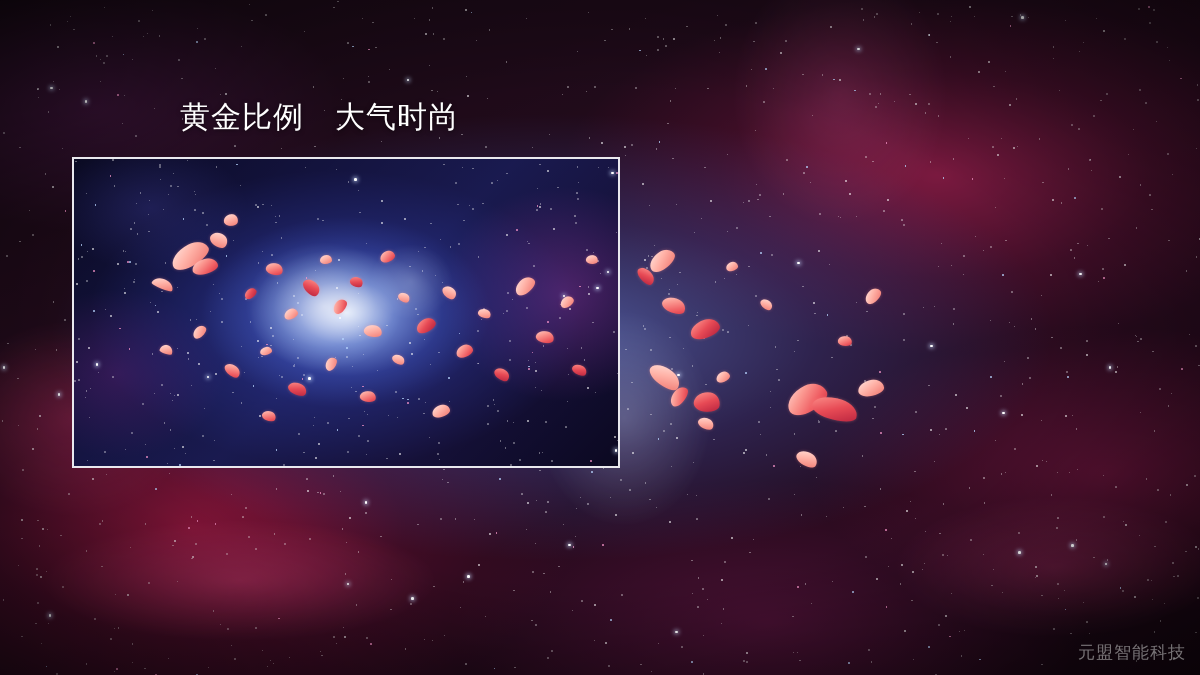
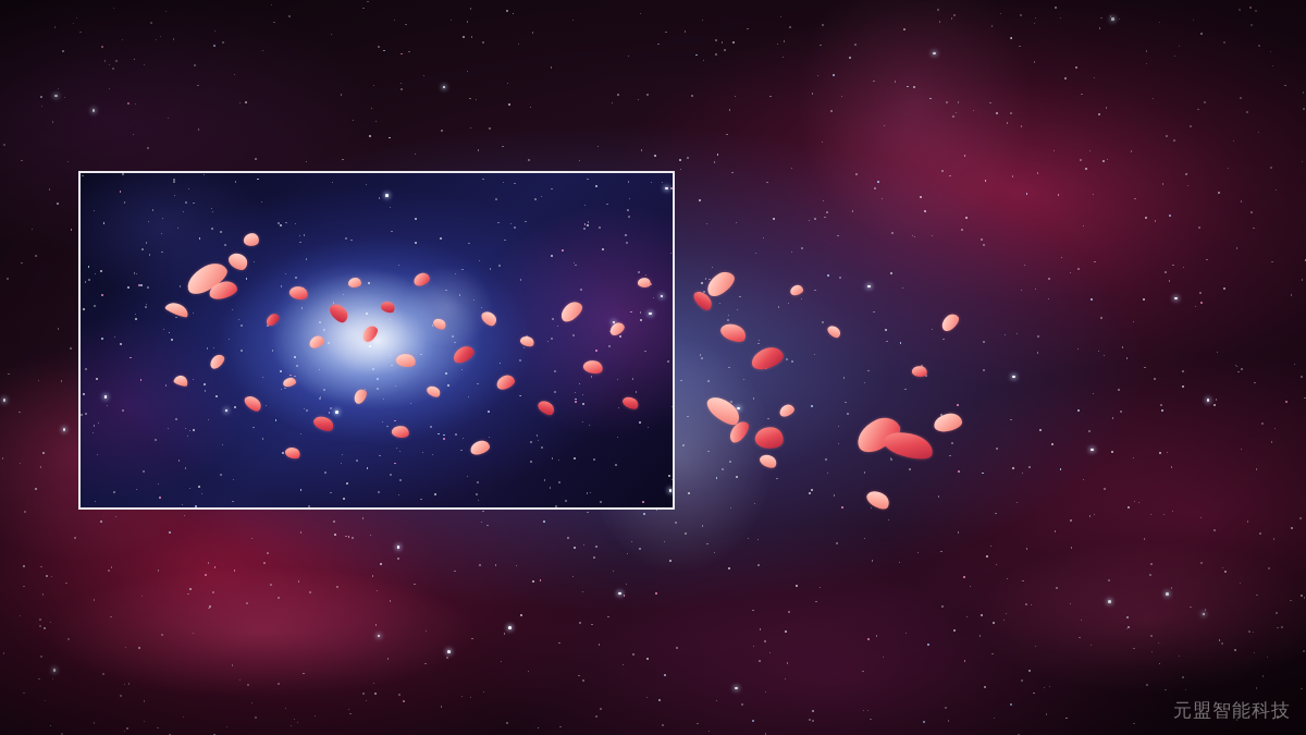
- 黄金比例 大气时尚
  元盟智能科技
